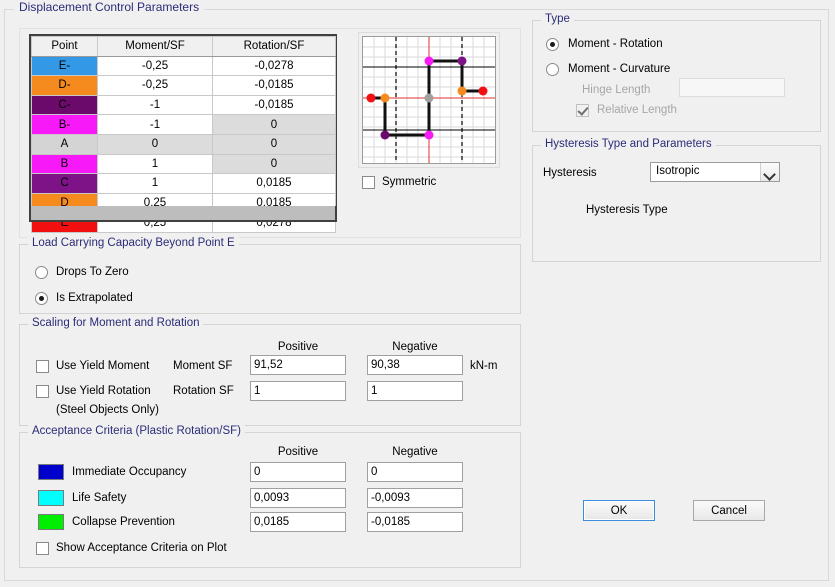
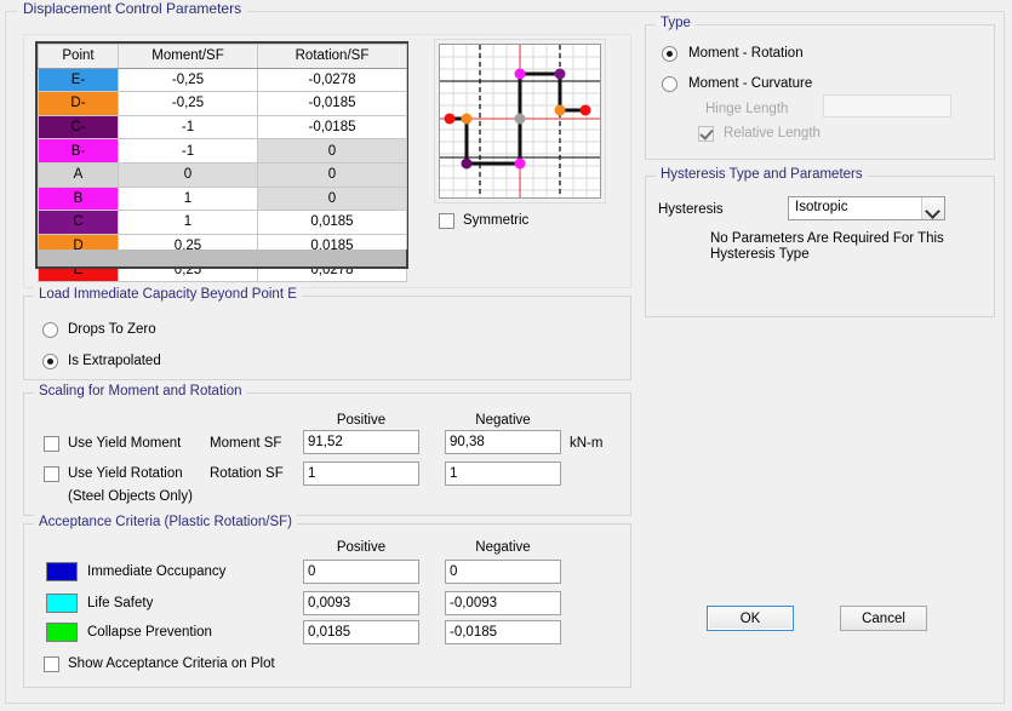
  Displacement Control Parameters
  Point	Moment/SF	Rotation/SF
  E-	-0,25	-0,0278
  D-	-0,25	-0,0185
  C-	-1	-0,0185
  B-	-1	0
  A	0	0
  B	1	0
  C	1	0,0185
  D	0,25	0,0185
  E	0,25	0,0278
  Symmetric
  Type
  Moment - Rotation
  Moment - Curvature
  Hinge Length
  Relative Length
  Hysteresis Type and Parameters
  Hysteresis
  Isotropic
+ No Parameters Are Required For This
  Hysteresis Type
- Load Carrying Capacity Beyond Point E
+ Load Immediate Capacity Beyond Point E
  Drops To Zero
  Is Extrapolated
  Scaling for Moment and Rotation
  Positive
  Negative
  Use Yield Moment
  Moment SF
  91,52
  90,38
  kN-m
  Use Yield Rotation
  Rotation SF
  1
  1
  (Steel Objects Only)
  Acceptance Criteria (Plastic Rotation/SF)
  Positive
  Negative
  Immediate Occupancy
  0
  0
  Life Safety
  0,0093
  -0,0093
  Collapse Prevention
  0,0185
  -0,0185
  Show Acceptance Criteria on Plot
  OK
  Cancel
